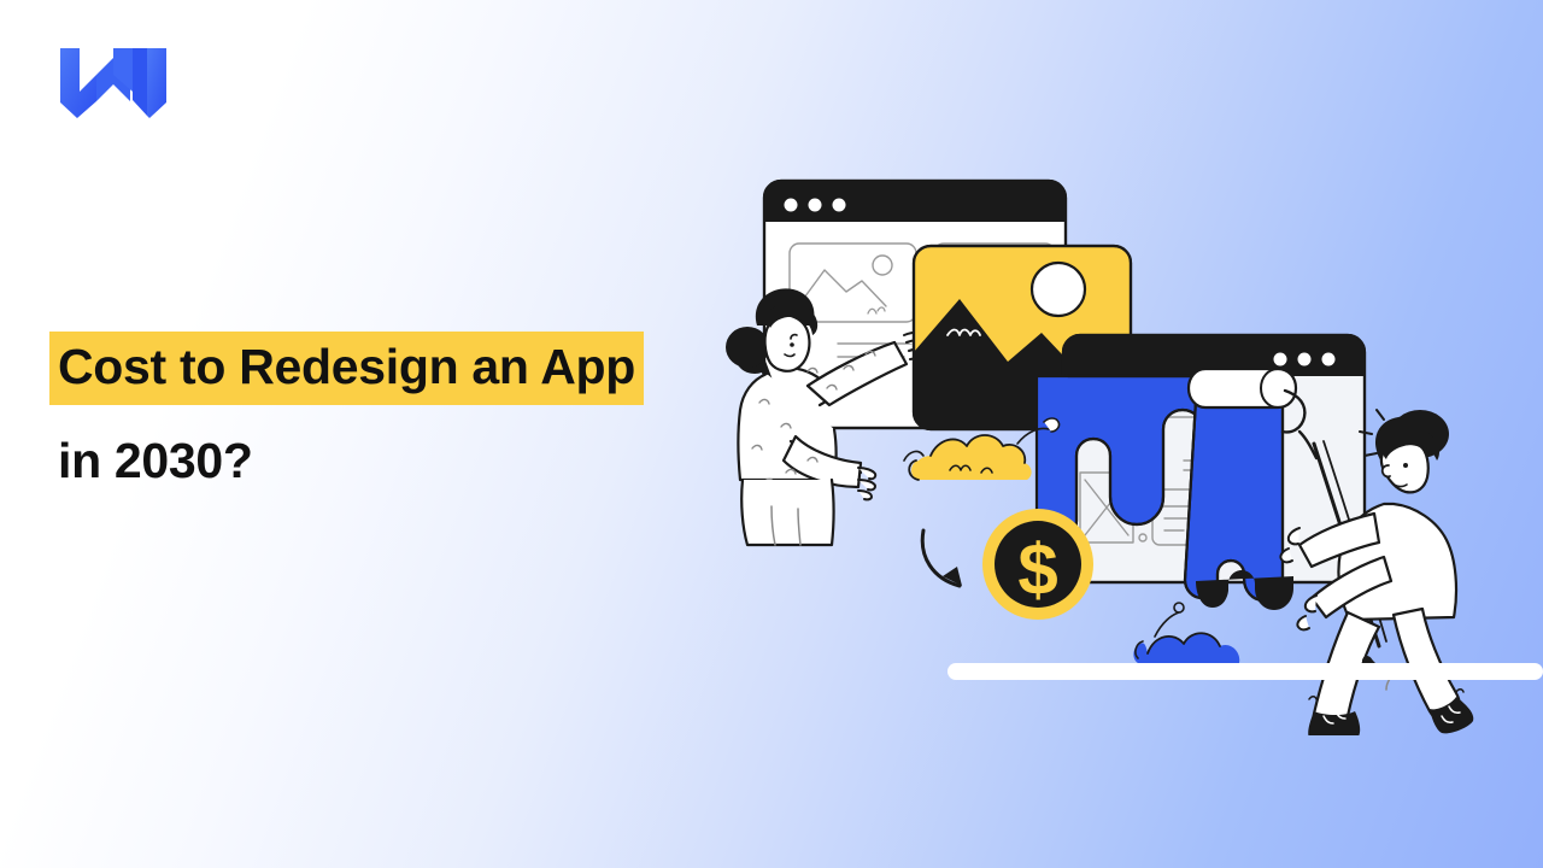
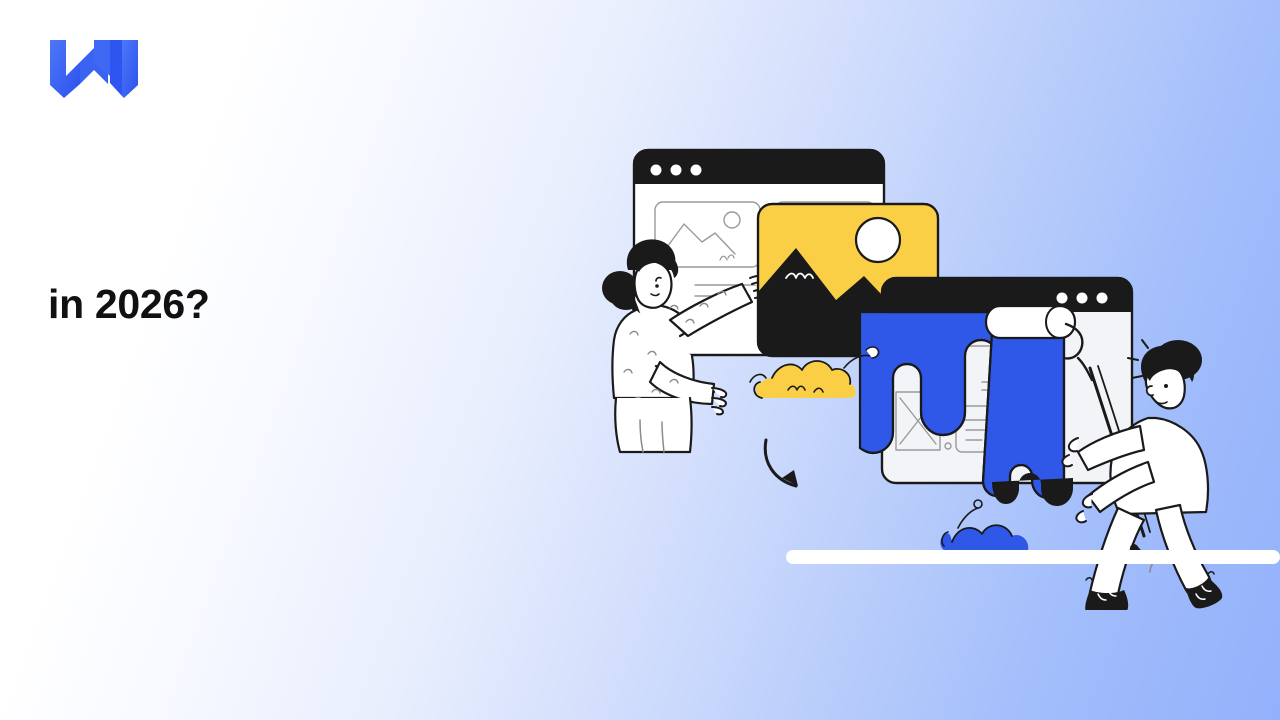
- Cost to Redesign an App
- in 2030?
+ in 2026?
- $
